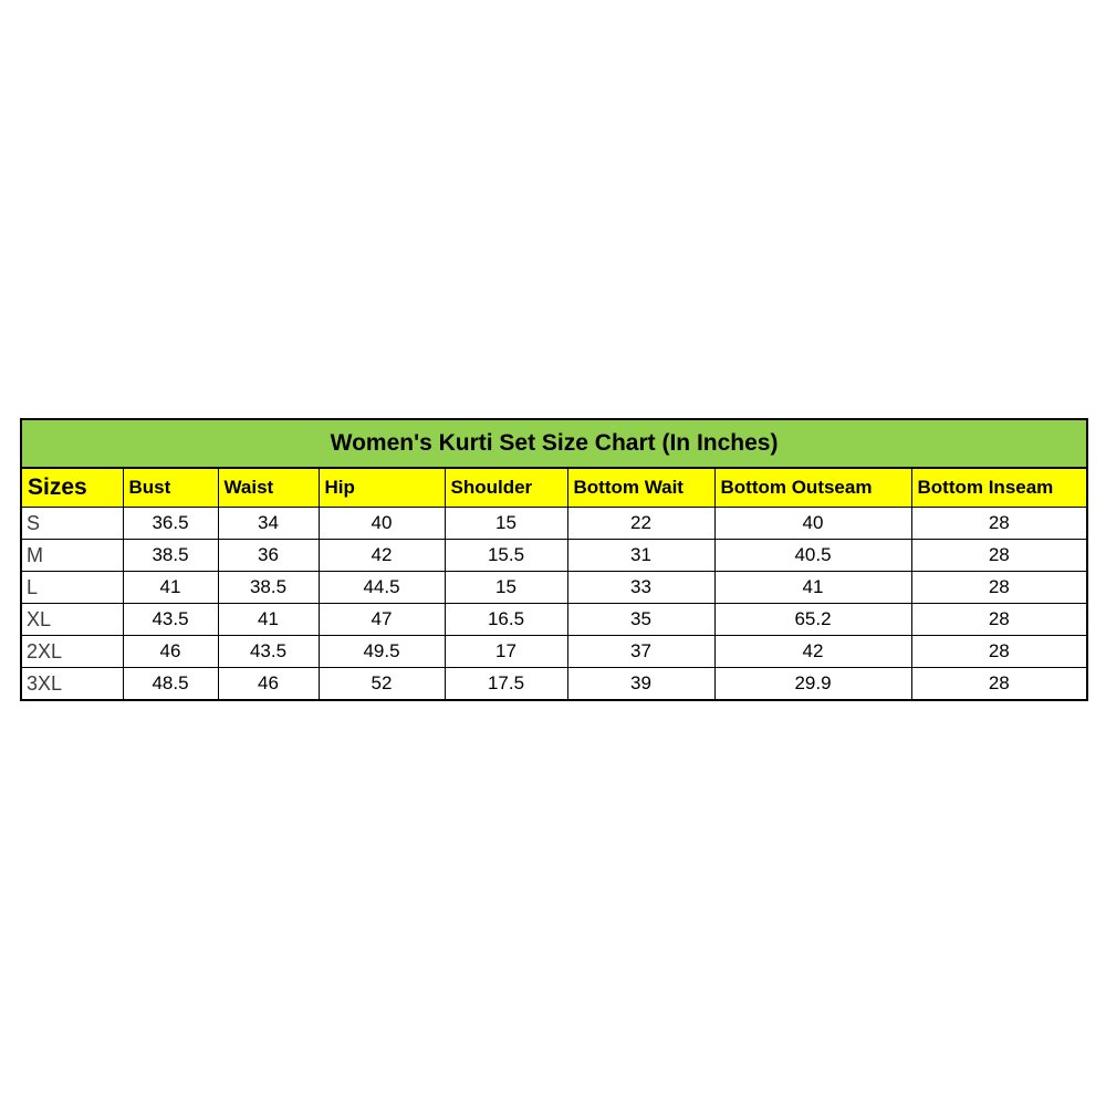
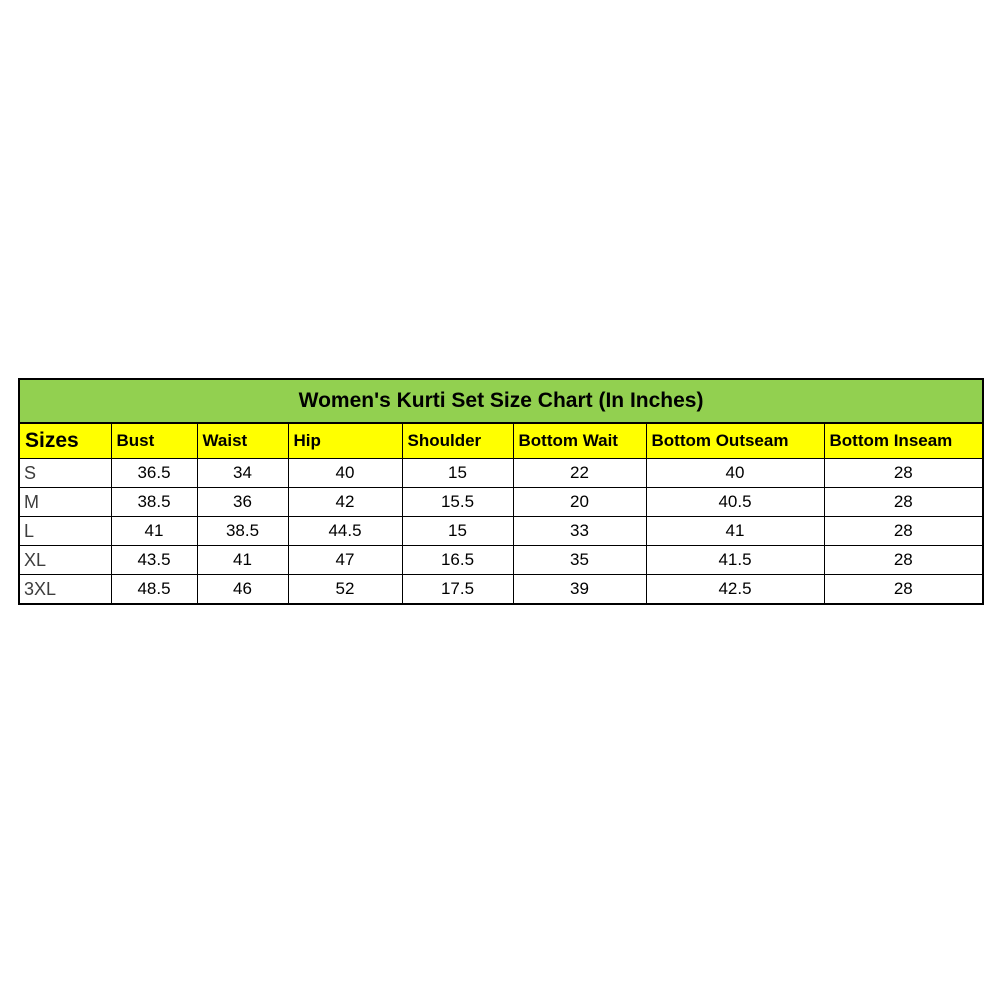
  Women's Kurti Set Size Chart (In Inches)
  Sizes	Bust	Waist	Hip	Shoulder	Bottom Wait	Bottom Outseam	Bottom Inseam
  S	36.5	34	40	15	22	40	28
- M	38.5	36	42	15.5	31	40.5	28
+ M	38.5	36	42	15.5	20	40.5	28
  L	41	38.5	44.5	15	33	41	28
- XL	43.5	41	47	16.5	35	65.2	28
+ XL	43.5	41	47	16.5	35	41.5	28
- 2XL	46	43.5	49.5	17	37	42	28
- 3XL	48.5	46	52	17.5	39	29.9	28
+ 3XL	48.5	46	52	17.5	39	42.5	28
